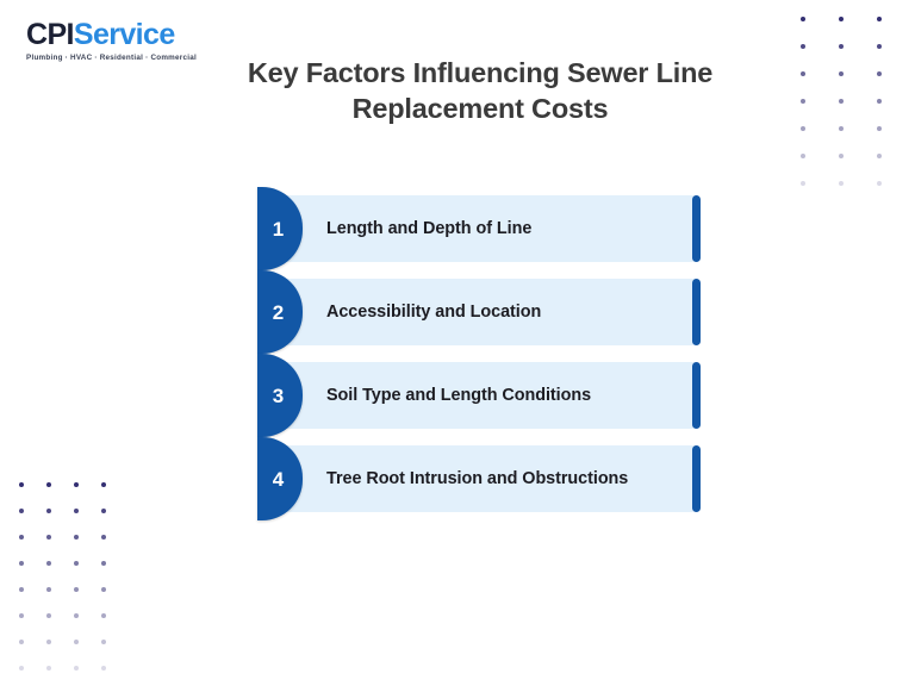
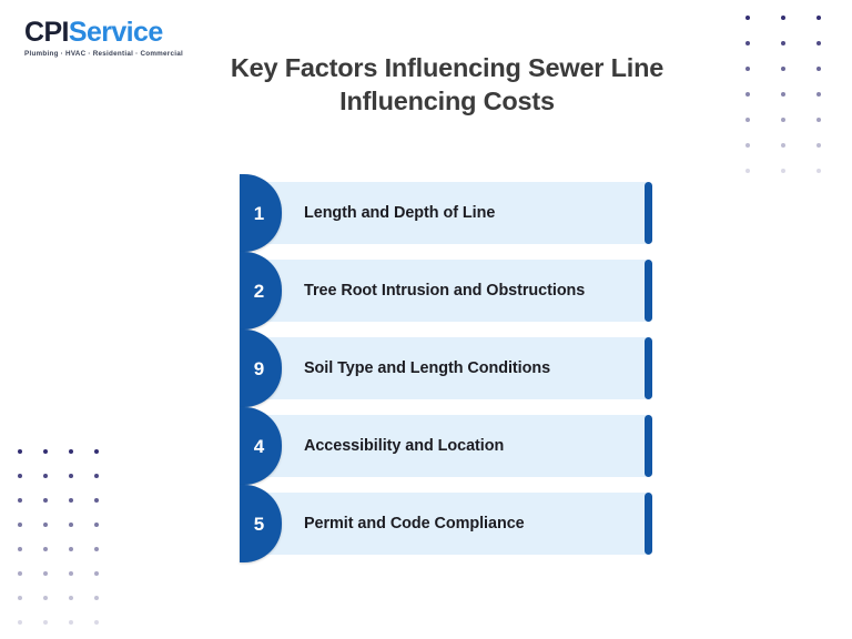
  CPIService
- Key Factors Influencing Sewer Line Replacement Costs
+ Key Factors Influencing Sewer Line Influencing Costs
  Length and Depth of Line
  1
- Accessibility and Location
+ Tree Root Intrusion and Obstructions
  2
  Soil Type and Length Conditions
- 3
+ 9
- Tree Root Intrusion and Obstructions
+ Accessibility and Location
  4
+ Permit and Code Compliance
+ 5
